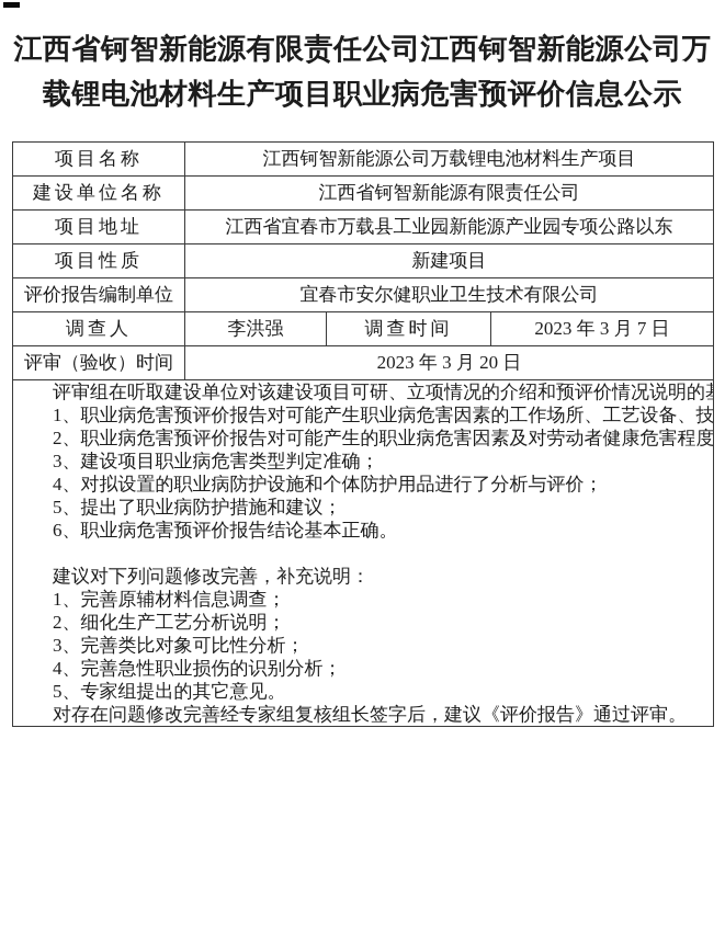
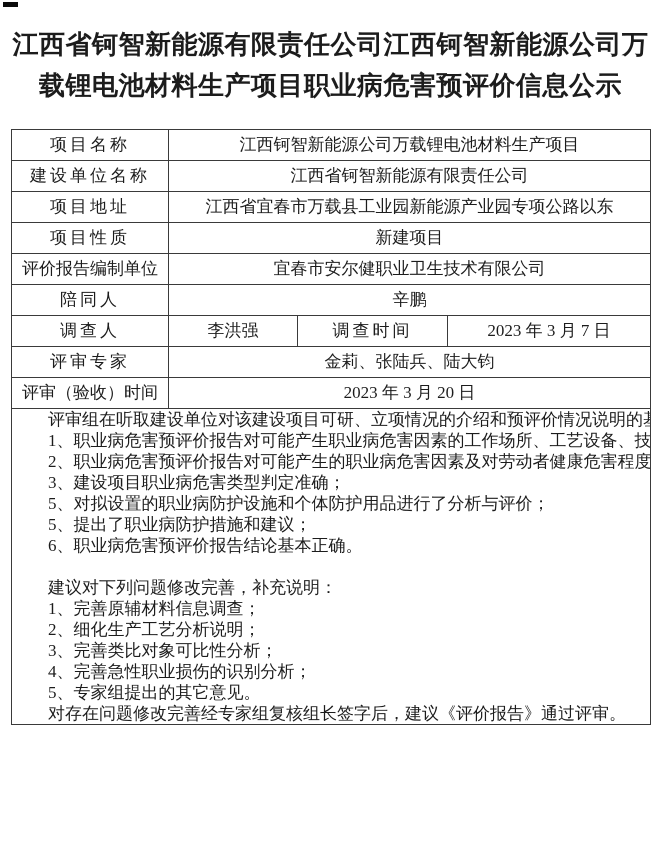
  江西省钶智新能源有限责任公司江西钶智新能源公司万
  载锂电池材料生产项目职业病危害预评价信息公示
  项目名称	江西钶智新能源公司万载锂电池材料生产项目
  建设单位名称	江西省钶智新能源有限责任公司
  项目地址	江西省宜春市万载县工业园新能源产业园专项公路以东
  项目性质	新建项目
  评价报告编制单位	宜春市安尔健职业卫生技术有限公司
+ 陪同人	辛鹏
  调查人	李洪强	调查时间	2023 年 3 月 7 日
+ 评审专家	金莉、张陆兵、陆大钧
  评审（验收）时间	2023 年 3 月 20 日
- 评审组在听取建设单位对该建设项目可研、立项情况的介绍和预评价情况说明的 1、职业病危害预评价报告对可能产生职业病危害因素的工作场所、工艺设备、技 2、职业病危害预评价报告对可能产生的职业病危害因素及对劳动者健康危害程度 3、建设项目职业病危害类型判定准确； 4、对拟设置的职业病防护设施和个体防护用品进行了分析与评价； 5、提出了职业病防护措施和建议； 6、职业病危害预评价报告结论基本正确。 建议对下列问题修改完善，补充说明： 1、完善原辅材料信息调查； 2、细化生产工艺分析说明； 3、完善类比对象可比性分析； 4、完善急性职业损伤的识别分析； 5、专家组提出的其它意见。 对存在问题修改完善经专家组复核组长签字后，建议《评价报告》通过评审。
+ 评审组在听取建设单位对该建设项目可研、立项情况的介绍和预评价情况说明的 1、职业病危害预评价报告对可能产生职业病危害因素的工作场所、工艺设备、技 2、职业病危害预评价报告对可能产生的职业病危害因素及对劳动者健康危害程度 3、建设项目职业病危害类型判定准确； 5、对拟设置的职业病防护设施和个体防护用品进行了分析与评价； 5、提出了职业病防护措施和建议； 6、职业病危害预评价报告结论基本正确。 建议对下列问题修改完善，补充说明： 1、完善原辅材料信息调查； 2、细化生产工艺分析说明； 3、完善类比对象可比性分析； 4、完善急性职业损伤的识别分析； 5、专家组提出的其它意见。 对存在问题修改完善经专家组复核组长签字后，建议《评价报告》通过评审。
